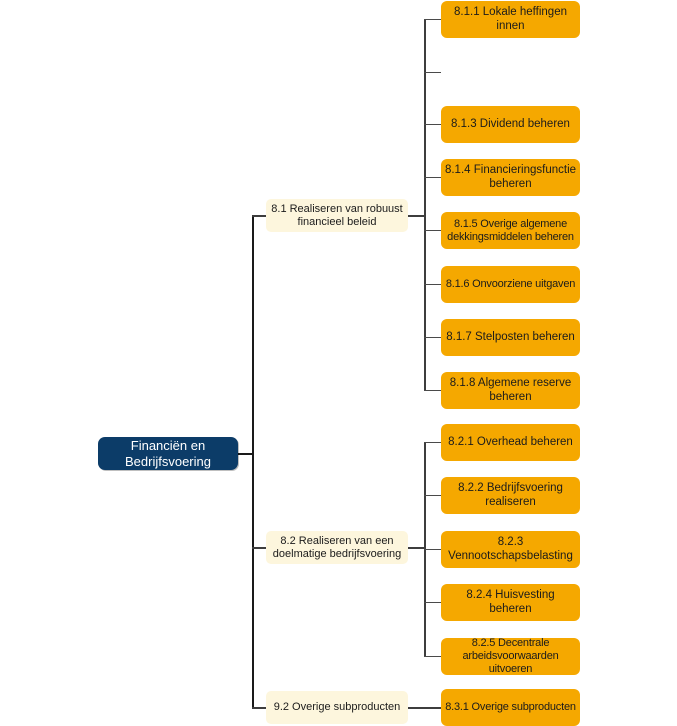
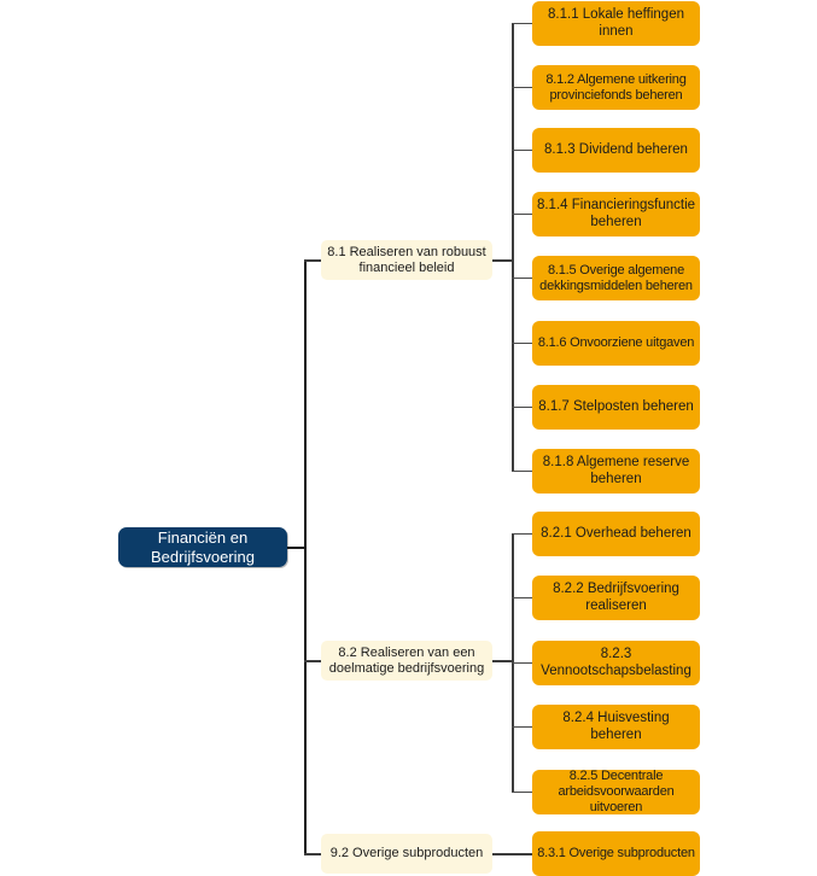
  Financiën en
  Bedrijfsvoering
  8.1 Realiseren van robuust
  financieel beleid
  8.2 Realiseren van een
  doelmatige bedrijfsvoering
  9.2 Overige subproducten
  8.1.1 Lokale heffingen
  innen
+ 8.1.2 Algemene uitkering
+ provinciefonds beheren
  8.1.3 Dividend beheren
  8.1.4 Financieringsfunctie
  beheren
  8.1.5 Overige algemene
  dekkingsmiddelen beheren
  8.1.6 Onvoorziene uitgaven
  8.1.7 Stelposten beheren
  8.1.8 Algemene reserve
  beheren
  8.2.1 Overhead beheren
  8.2.2 Bedrijfsvoering
  realiseren
  8.2.3
  Vennootschapsbelasting
  8.2.4 Huisvesting beheren
  8.2.5 Decentrale
  arbeidsvoorwaarden uitvoeren
  8.3.1 Overige subproducten
